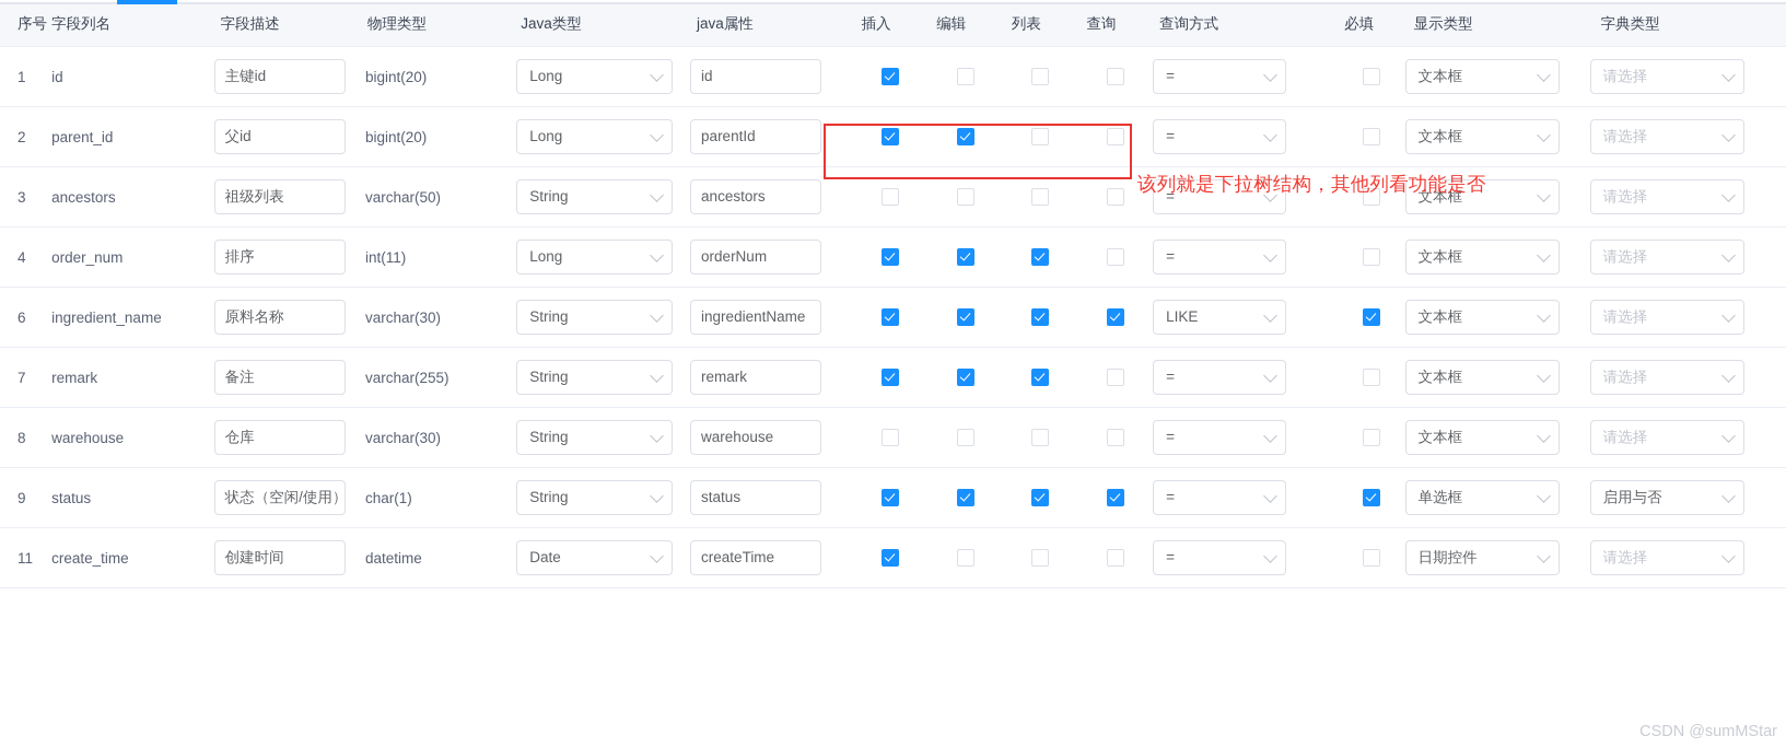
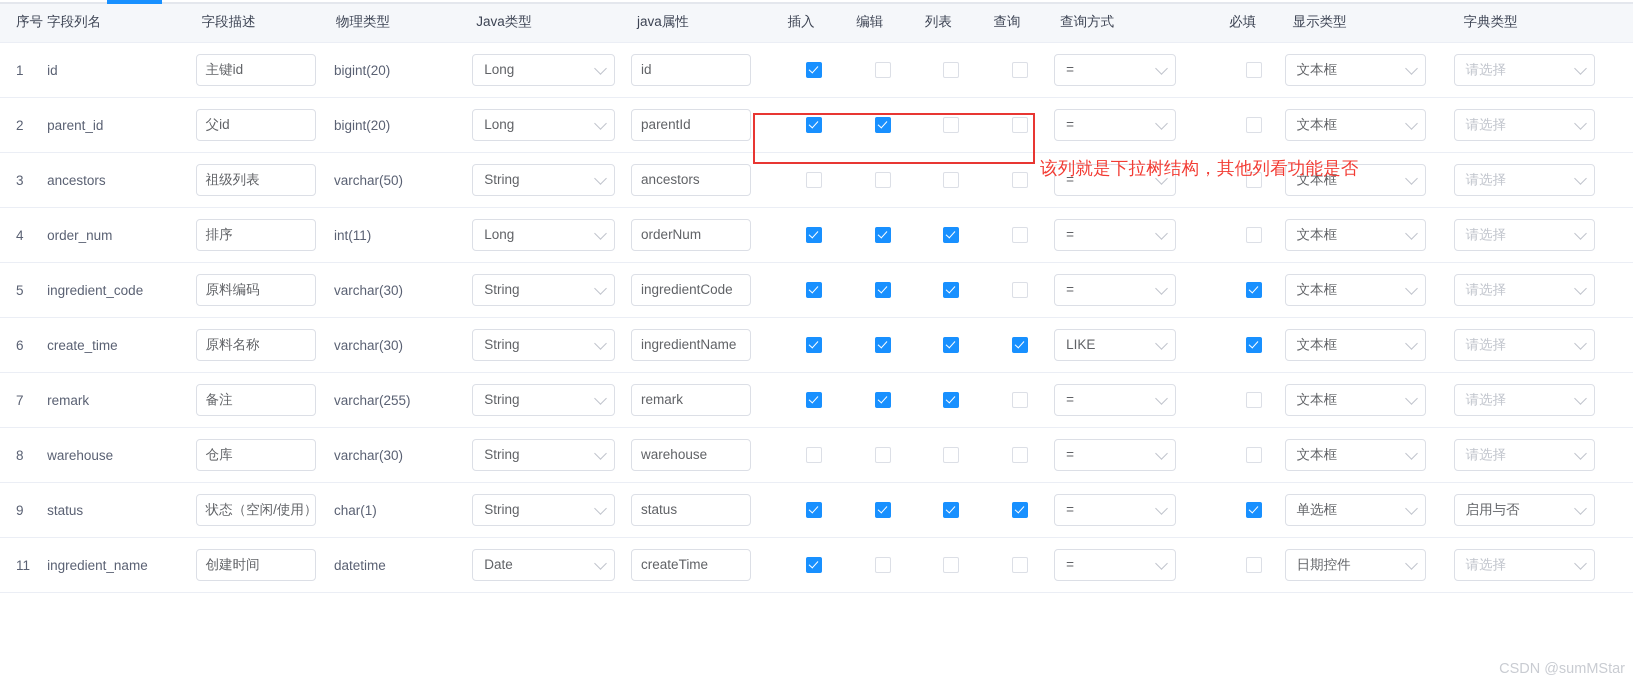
  序号	字段列名	字段描述	物理类型	Java类型	java属性	插入	编辑	列表	查询	查询方式	必填	显示类型	字典类型
  1	id	主键id	bigint(20)	Long	id					=		文本框	请选择
  2	parent_id	父id	bigint(20)	Long	parentId					=		文本框	请选择
  3	ancestors	祖级列表	varchar(50)	String	ancestors					=		文本框	请选择
  4	order_num	排序	int(11)	Long	orderNum					=		文本框	请选择
+ 5	ingredient_code	原料编码	varchar(30)	String	ingredientCode					=		文本框	请选择
- 6	ingredient_name	原料名称	varchar(30)	String	ingredientName					LIKE		文本框	请选择
+ 6	create_time	原料名称	varchar(30)	String	ingredientName					LIKE		文本框	请选择
  7	remark	备注	varchar(255)	String	remark					=		文本框	请选择
  8	warehouse	仓库	varchar(30)	String	warehouse					=		文本框	请选择
  9	status	状态（空闲/使用）	char(1)	String	status					=		单选框	启用与否
- 11	create_time	创建时间	datetime	Date	createTime					=		日期控件	请选择
+ 11	ingredient_name	创建时间	datetime	Date	createTime					=		日期控件	请选择
  该列就是下拉树结构，其他列看功能是否
  CSDN @sumMStar
